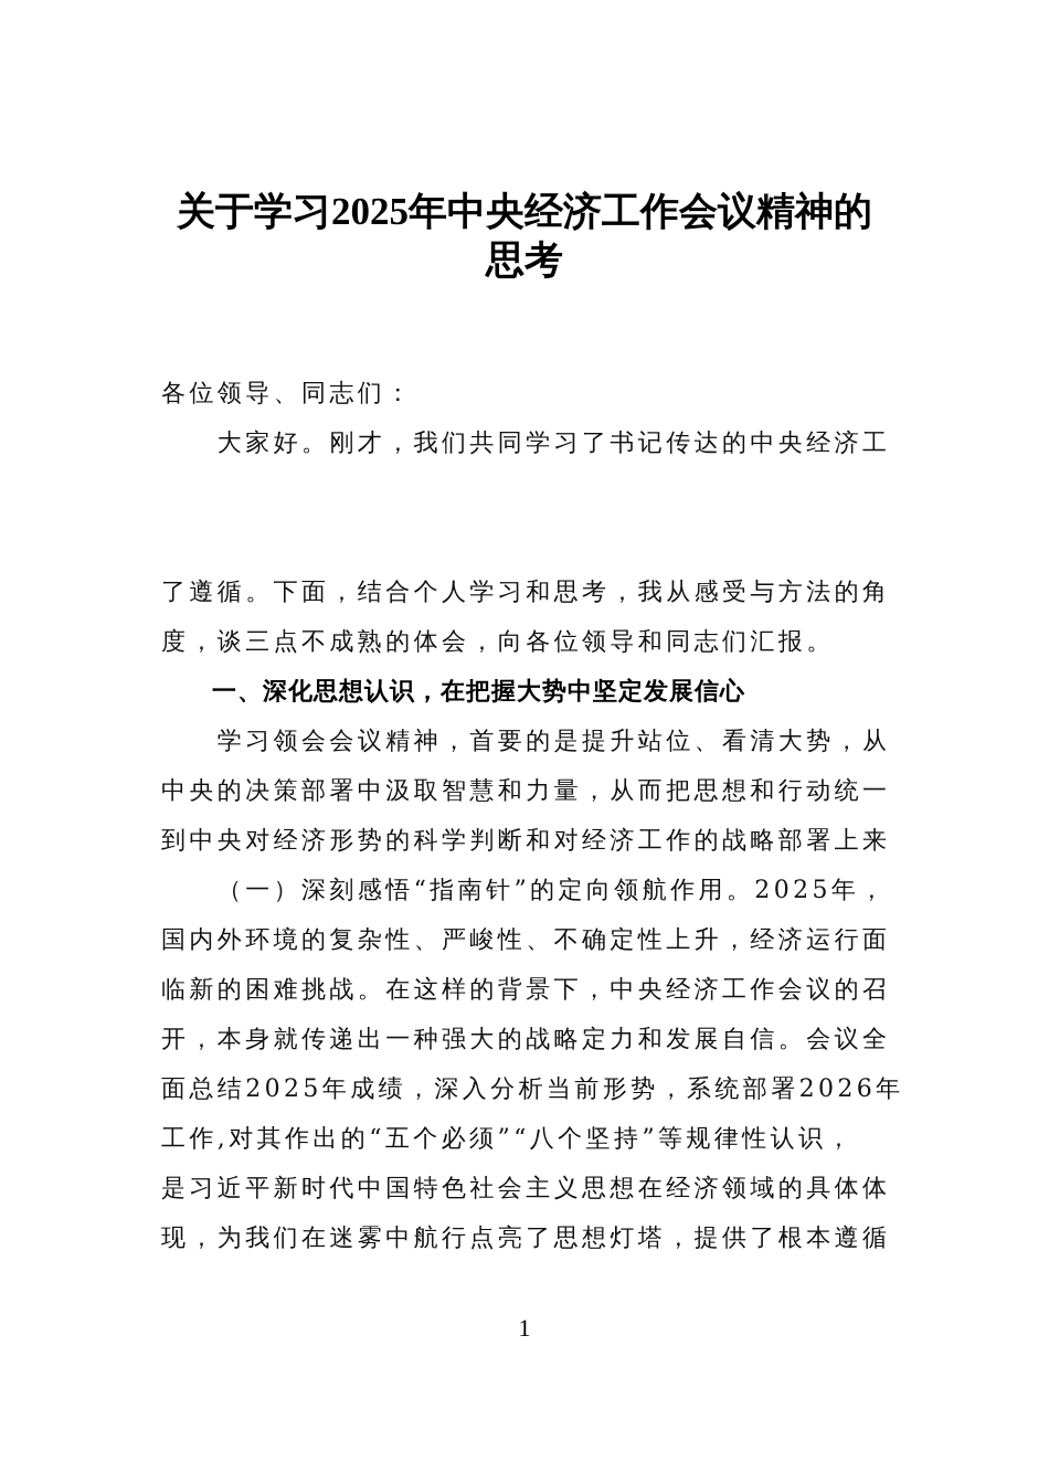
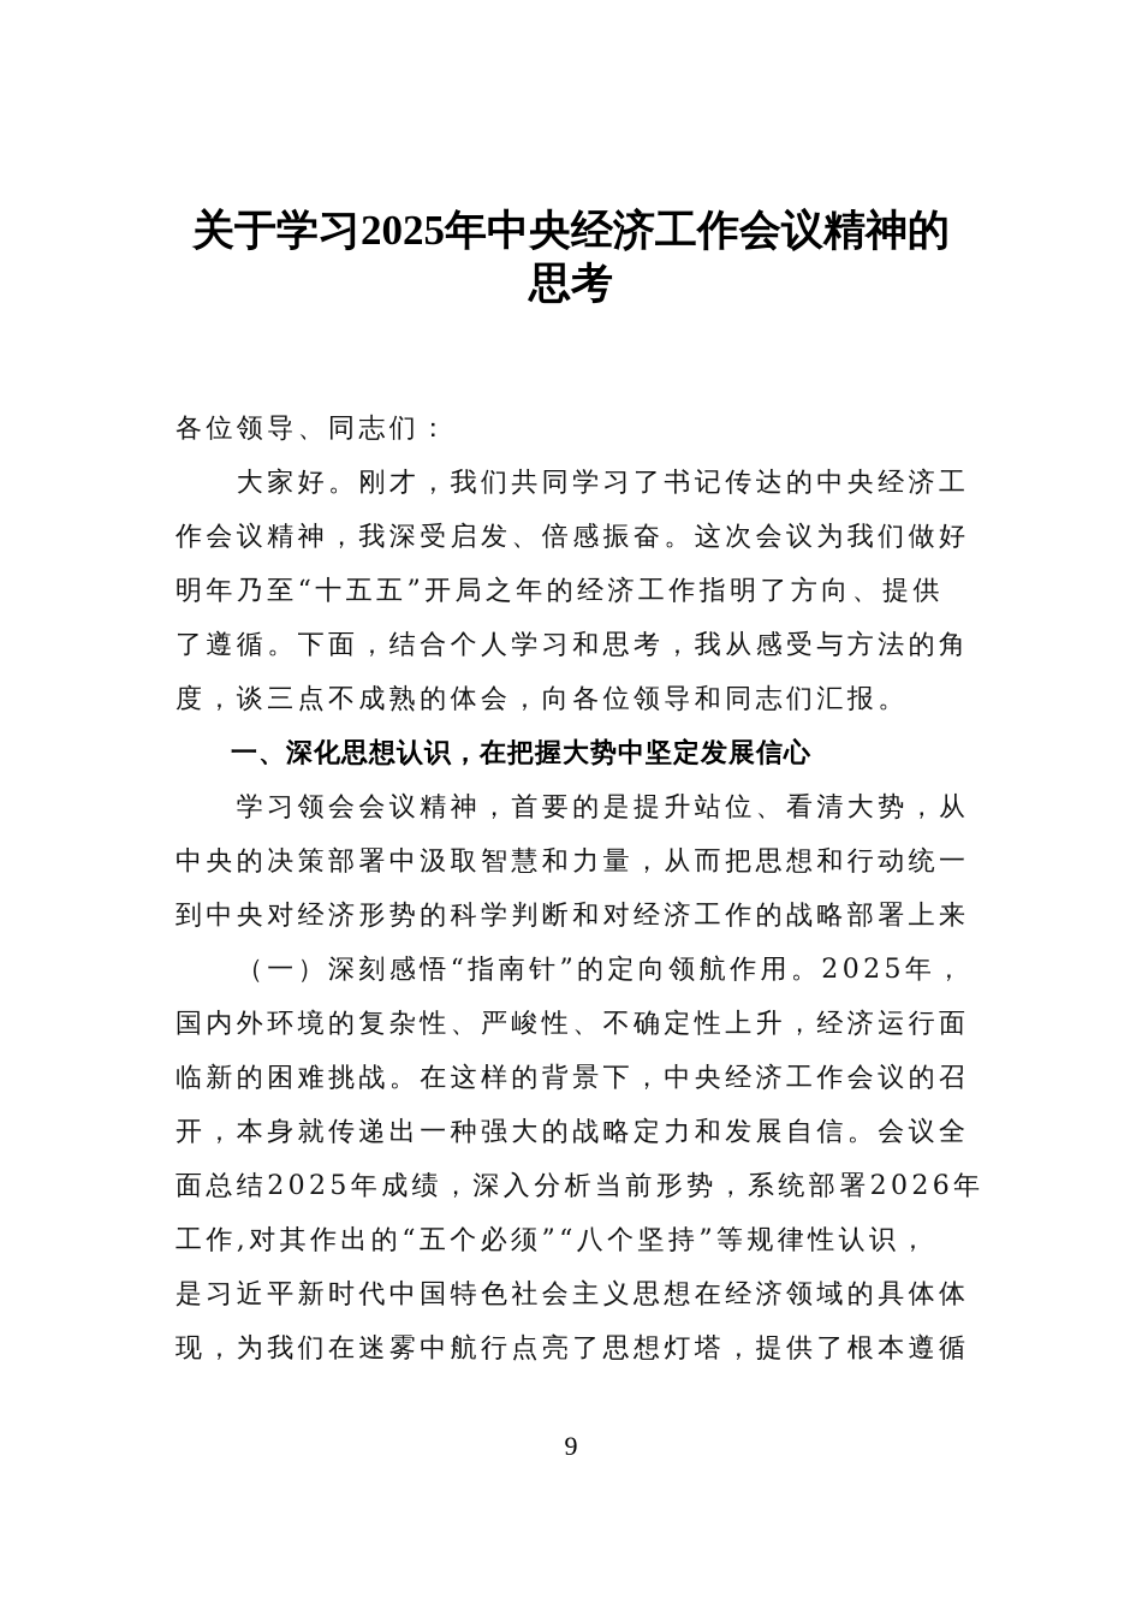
  关于学习2025年中央经济工作会议精神的
  思考
  各位领导、同志们：
  大家好。刚才，我们共同学习了书记传达的中央经济工
+ 作会议精神，我深受启发、倍感振奋。这次会议为我们做好
+ 明年乃至“十五五”开局之年的经济工作指明了方向、提供
  了遵循。下面，结合个人学习和思考，我从感受与方法的角
  度，谈三点不成熟的体会，向各位领导和同志们汇报。
  一、深化思想认识，在把握大势中坚定发展信心
  学习领会会议精神，首要的是提升站位、看清大势，从
  中央的决策部署中汲取智慧和力量，从而把思想和行动统一
  到中央对经济形势的科学判断和对经济工作的战略部署上来
  （一）深刻感悟“指南针”的定向领航作用。2025年，
  国内外环境的复杂性、严峻性、不确定性上升，经济运行面
  临新的困难挑战。在这样的背景下，中央经济工作会议的召
  开，本身就传递出一种强大的战略定力和发展自信。会议全
  面总结2025年成绩，深入分析当前形势，系统部署2026年
  工作,对其作出的“五个必须”“八个坚持”等规律性认识，
  是习近平新时代中国特色社会主义思想在经济领域的具体体
  现，为我们在迷雾中航行点亮了思想灯塔，提供了根本遵循
- 1
+ 9
